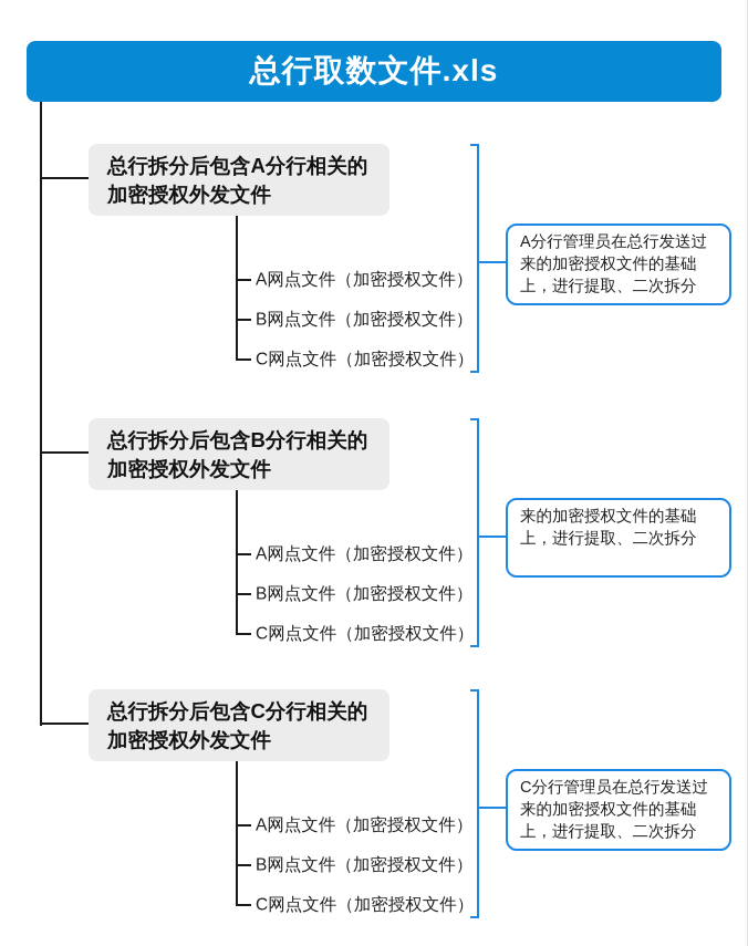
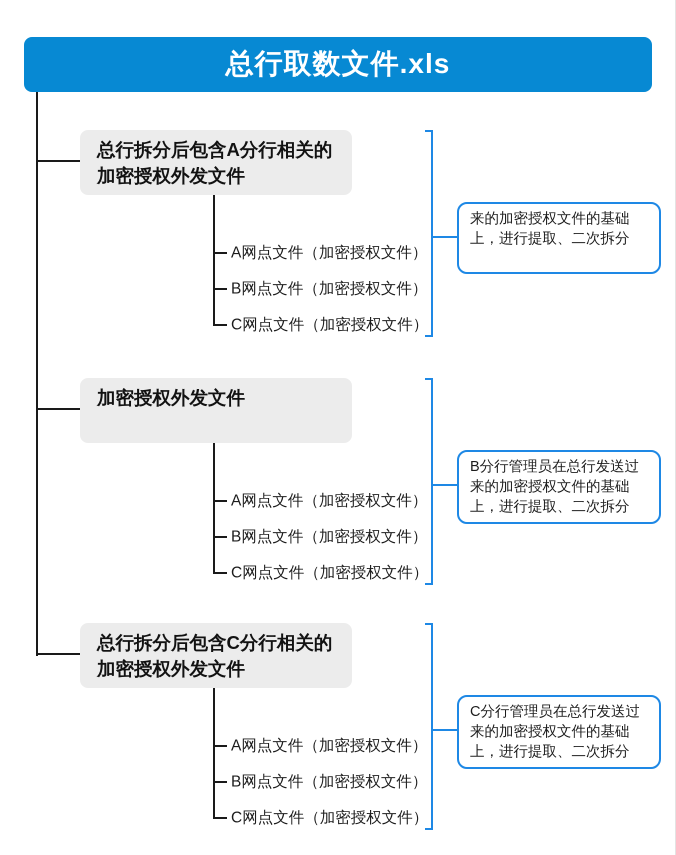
  总行取数文件.xls
  总行拆分后包含A分行相关的
  加密授权外发文件
  A网点文件（加密授权文件）
  B网点文件（加密授权文件）
  C网点文件（加密授权文件）
- A分行管理员在总行发送过
  来的加密授权文件的基础
  上，进行提取、二次拆分
- 总行拆分后包含B分行相关的
  加密授权外发文件
  A网点文件（加密授权文件）
  B网点文件（加密授权文件）
  C网点文件（加密授权文件）
+ B分行管理员在总行发送过
  来的加密授权文件的基础
  上，进行提取、二次拆分
  总行拆分后包含C分行相关的
  加密授权外发文件
  A网点文件（加密授权文件）
  B网点文件（加密授权文件）
  C网点文件（加密授权文件）
  C分行管理员在总行发送过
  来的加密授权文件的基础
  上，进行提取、二次拆分
